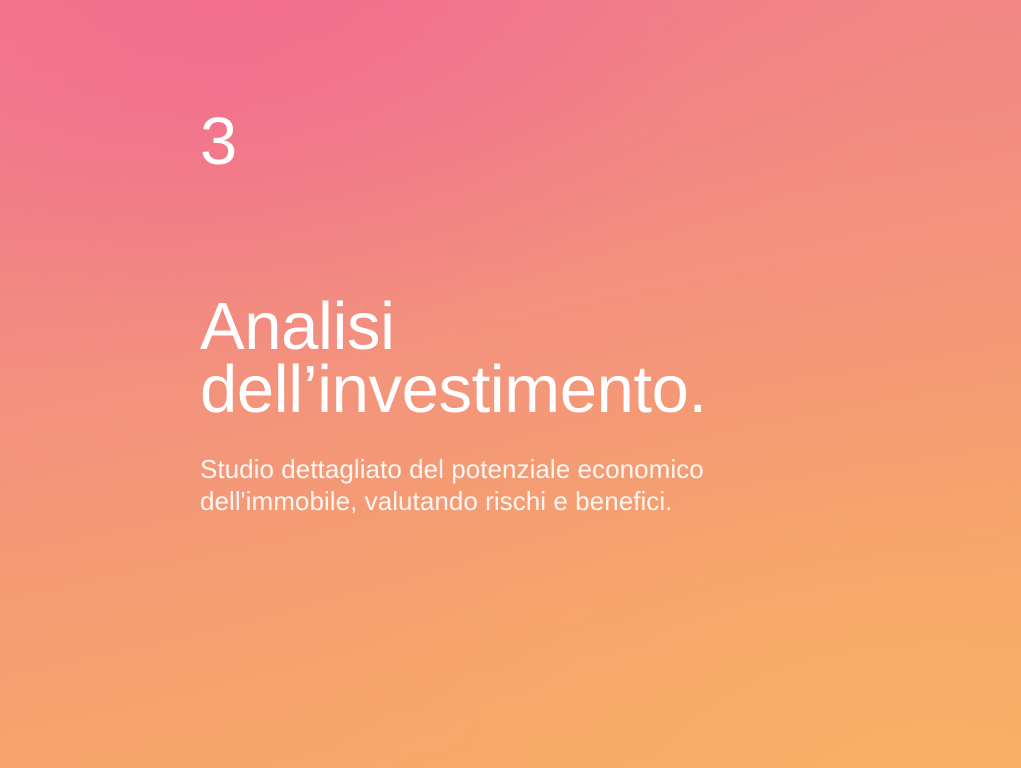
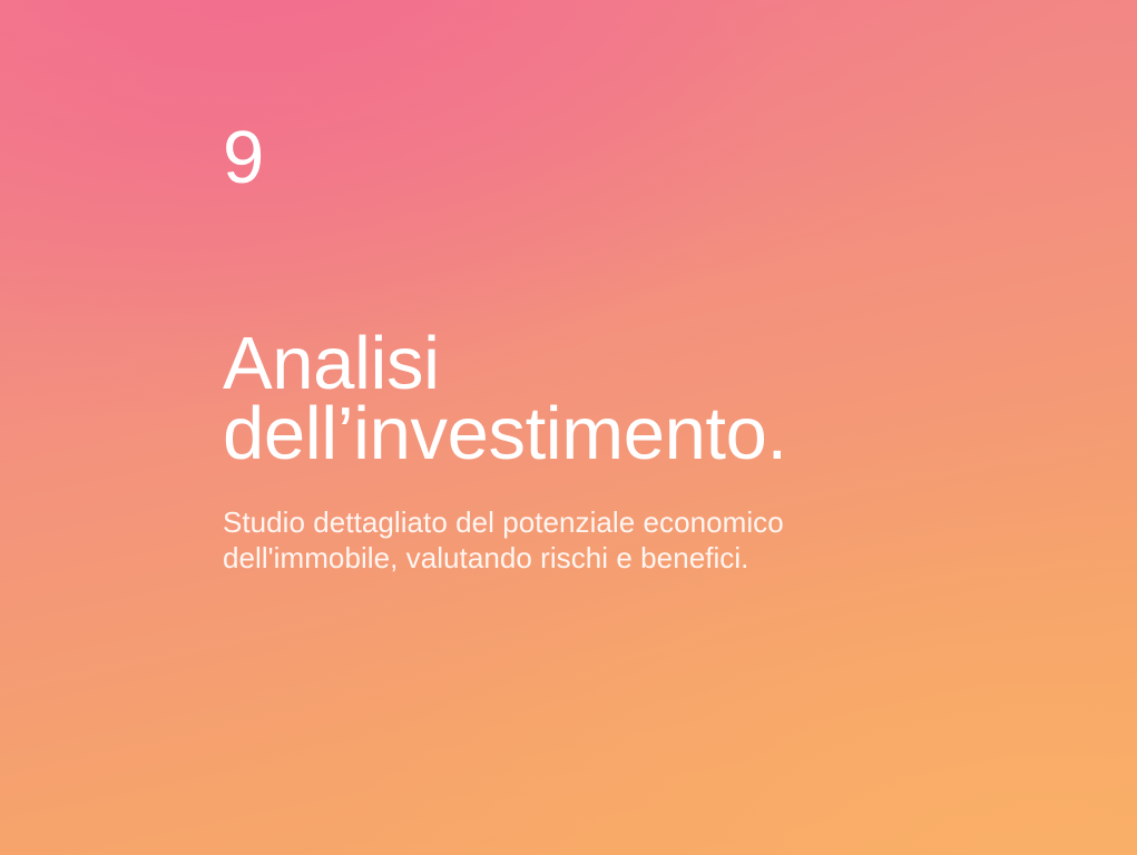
- 3
+ 9
  Analisi
  dell’investimento.
  Studio dettagliato del potenziale economico
  dell'immobile, valutando rischi e benefici.
